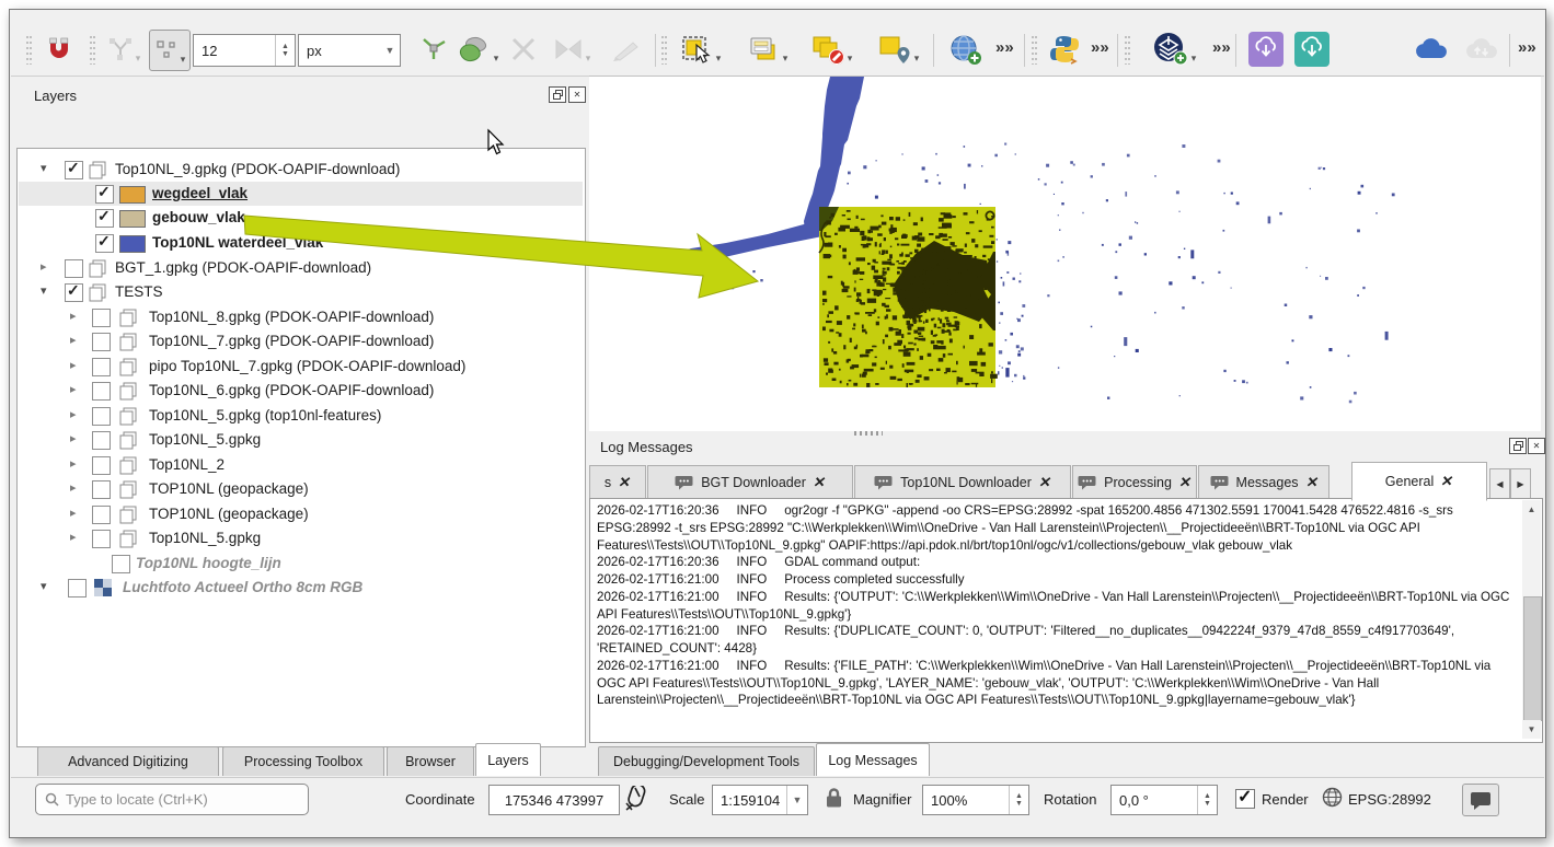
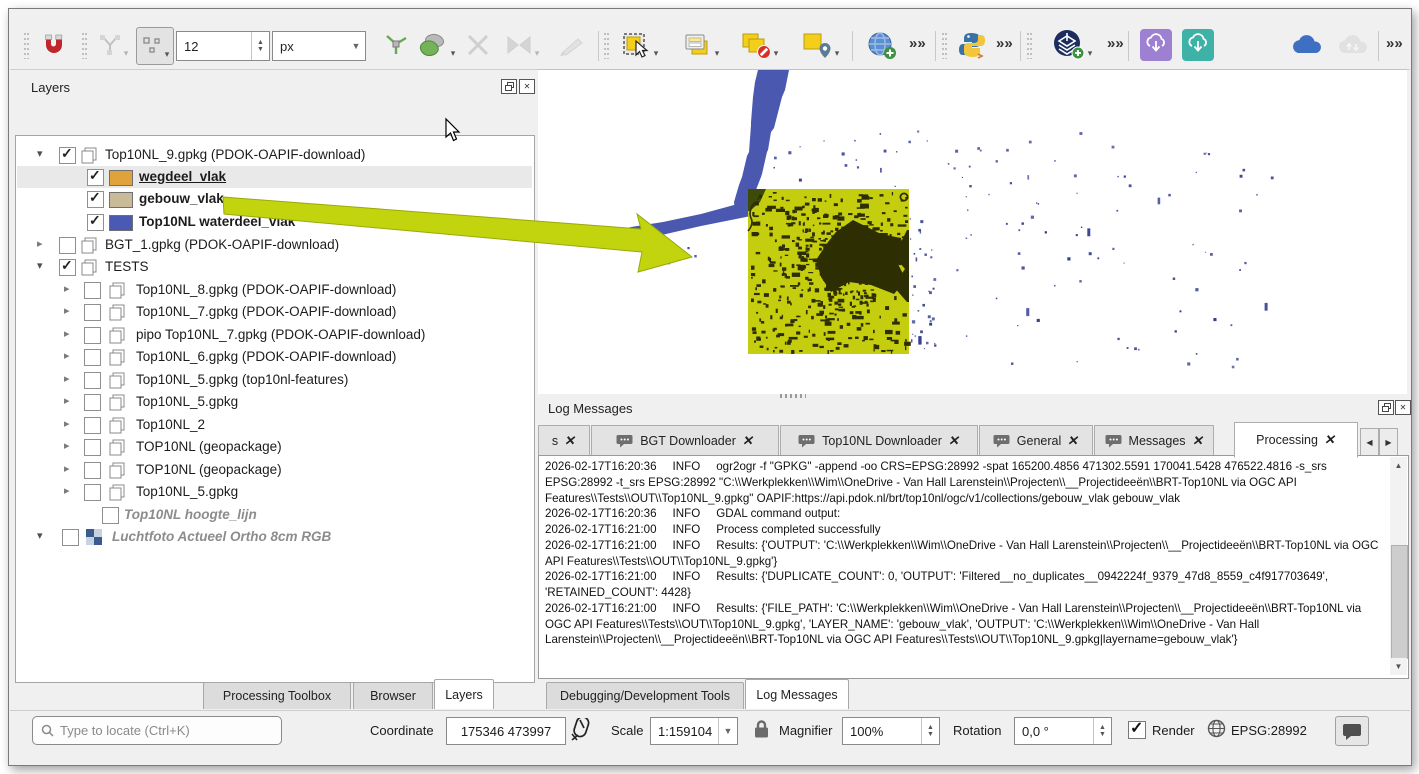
  12
  px
  ▼
  »
  »
  »
  »
  Layers
  ✕
  Top10NL_9.gpkg (PDOK-OAPIF-download)
  wegdeel_vlak
  gebouw_vlak
  Top10NL waterdeel_vlak
  BGT_1.gpkg (PDOK-OAPIF-download)
  TESTS
  Top10NL_8.gpkg (PDOK-OAPIF-download)
  Top10NL_7.gpkg (PDOK-OAPIF-download)
  pipo Top10NL_7.gpkg (PDOK-OAPIF-download)
  Top10NL_6.gpkg (PDOK-OAPIF-download)
  Top10NL_5.gpkg (top10nl-features)
  Top10NL_5.gpkg
  Top10NL_2
  TOP10NL (geopackage)
  TOP10NL (geopackage)
  Top10NL_5.gpkg
  Top10NL hoogte_lijn
  Luchtfoto Actueel Ortho 8cm RGB
- Advanced Digitizing
  Processing Toolbox
  Browser
  Layers
  Log Messages
  ✕
  s
  BGT Downloader
  Top10NL Downloader
- Processing
+ General
  Messages
- General
+ Processing
  ◀
  ▶
  2026-02-17T16:20:36 INFO ogr2ogr -f "GPKG" -append -oo CRS=EPSG:28992 -spat 165200.4856 471302.5591 170041.5428 476522.4816 -s_srs EPSG:28992 -t_srs EPSG:28992 "C:\\Werkplekken\\Wim\\OneDrive - Van Hall Larenstein\\Projecten\\__Projectideeën\\BRT-Top10NL via OGC API Features\\Tests\\OUT\\Top10NL_9.gpkg" OAPIF:https://api.pdok.nl/brt/top10nl/ogc/v1/collections/gebouw_vlak gebouw_vlak
  2026-02-17T16:20:36 INFO GDAL command output:
  2026-02-17T16:21:00 INFO Process completed successfully
  2026-02-17T16:21:00 INFO Results: {'OUTPUT': 'C:\\Werkplekken\\Wim\\OneDrive - Van Hall Larenstein\\Projecten\\__Projectideeën\\BRT-Top10NL via OGC API Features\\Tests\\OUT\\Top10NL_9.gpkg'}
  2026-02-17T16:21:00 INFO Results: {'DUPLICATE_COUNT': 0, 'OUTPUT': 'Filtered__no_duplicates__0942224f_9379_47d8_8559_c4f917703649', 'RETAINED_COUNT': 4428}
  2026-02-17T16:21:00 INFO Results: {'FILE_PATH': 'C:\\Werkplekken\\Wim\\OneDrive - Van Hall Larenstein\\Projecten\\__Projectideeën\\BRT-Top10NL via OGC API Features\\Tests\\OUT\\Top10NL_9.gpkg', 'LAYER_NAME': 'gebouw_vlak', 'OUTPUT': 'C:\\Werkplekken\\Wim\\OneDrive - Van Hall Larenstein\\Projecten\\__Projectideeën\\BRT-Top10NL via OGC API Features\\Tests\\OUT\\Top10NL_9.gpkg|layername=gebouw_vlak'}
  ▲
  ▼
  Debugging/Development Tools
  Log Messages
  Type to locate (Ctrl+K)
  Coordinate
  175346 473997
  Scale
  1:159104
  ▼
  Magnifier
  100%
  Rotation
  0,0 °
  Render
  EPSG:28992
